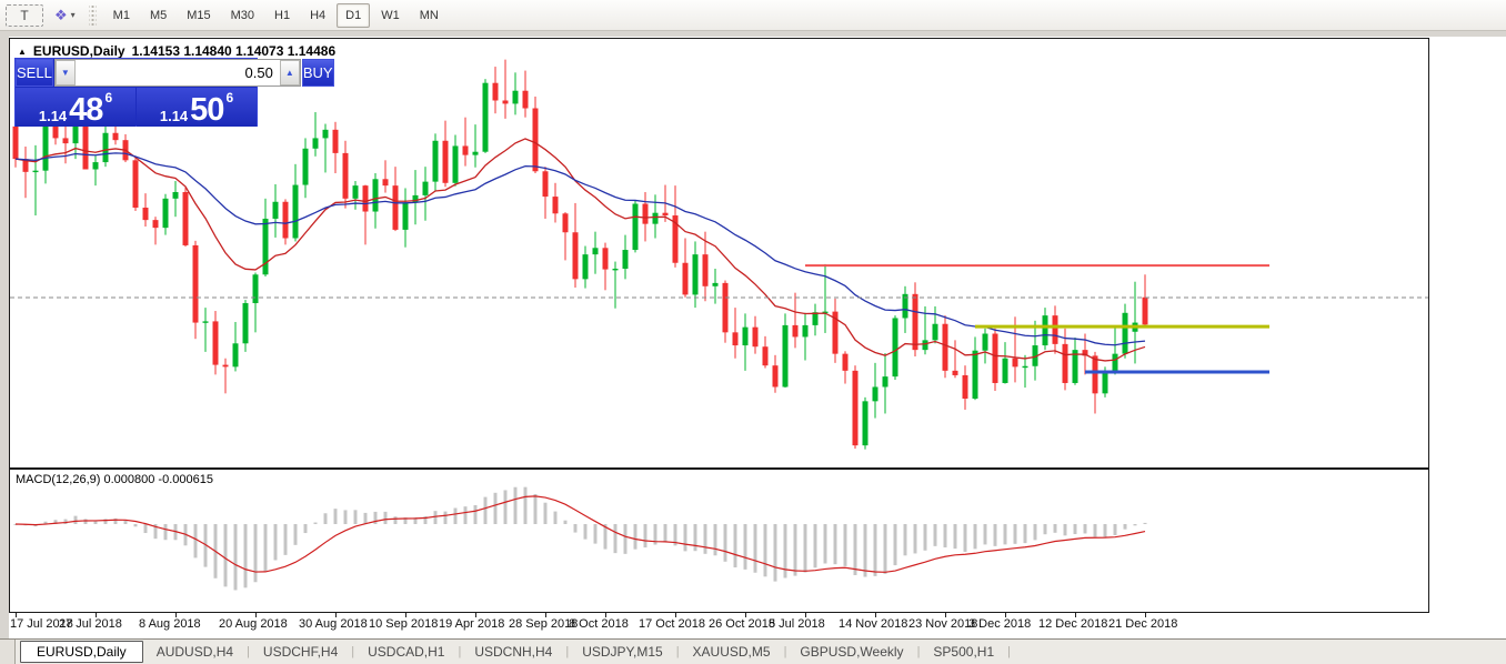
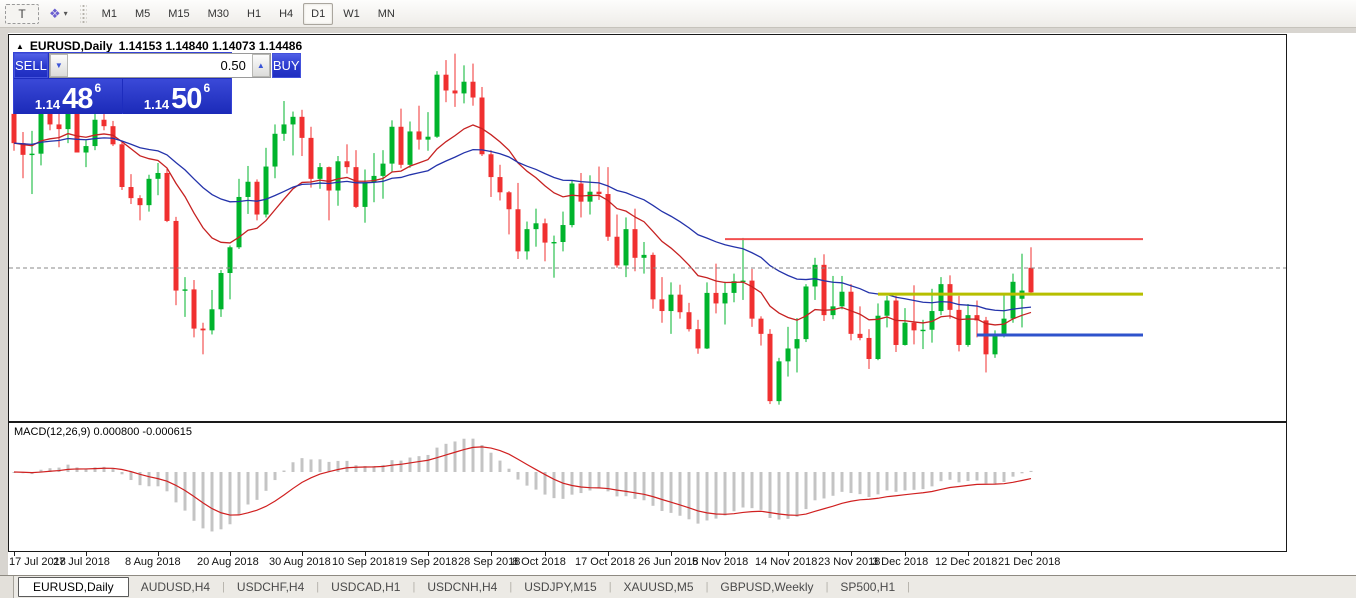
  T
  ❖
  ▾
  M1
  M5
  M15
  M30
  H1
  H4
  D1
  W1
  MN
  ▲
  EURUSD,Daily
  1.14153 1.14840 1.14073 1.14486
  SELL
  ▼
  0.50
  ▲
  BUY
  1.14
  48
  6
  1.14
  50
  6
  MACD(12,26,9) 0.000800 -0.000615
  17 Jul 2018
  27 Jul 2018
  8 Aug 2018
  20 Aug 2018
  30 Aug 2018
  10 Sep 2018
- 19 Apr 2018
+ 19 Sep 2018
  28 Sep 2018
  8 Oct 2018
  17 Oct 2018
- 26 Oct 2018
+ 26 Jun 2018
- 5 Jul 2018
+ 5 Nov 2018
  14 Nov 2018
  23 Nov 2018
  3 Dec 2018
  12 Dec 2018
  21 Dec 2018
  EURUSD,Daily
  AUDUSD,H4
  |
  USDCHF,H4
  |
  USDCAD,H1
  |
  USDCNH,H4
  |
  USDJPY,M15
  |
  XAUUSD,M5
  |
  GBPUSD,Weekly
  |
  SP500,H1
  |
